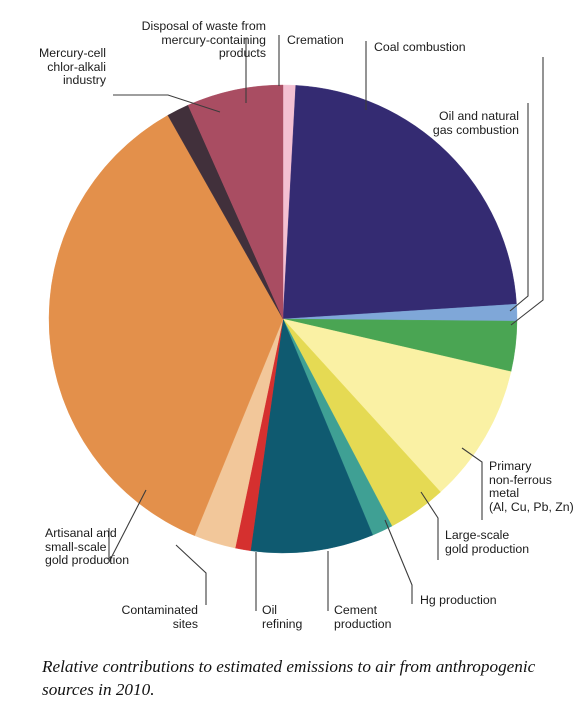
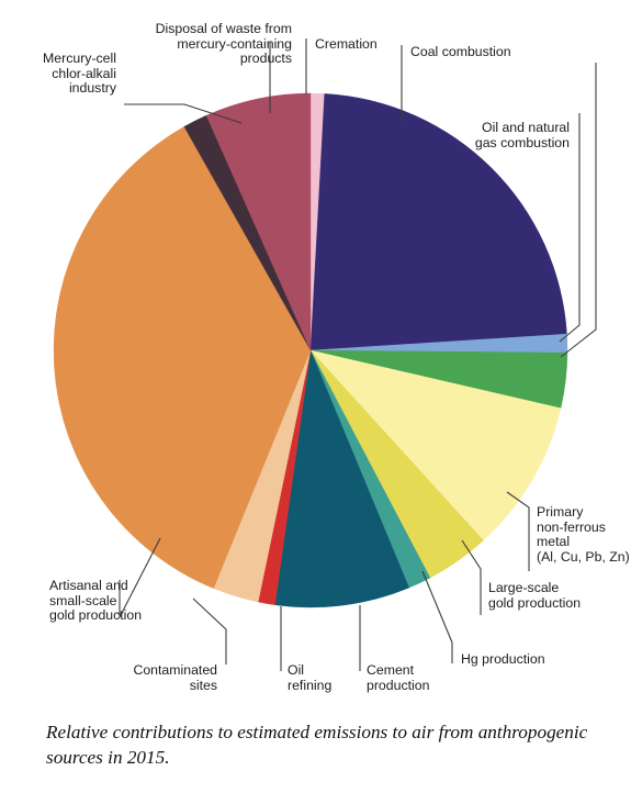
  Disposal of waste from
  mercury-containing
  products
  Mercury-cell
  chlor-alkali
  industry
  Cremation
  Coal combustion
  Oil and natural
  gas combustion
  Primary
  non-ferrous
  metal
  (Al, Cu, Pb, Zn)
  Large-scale
  gold production
  Hg production
  Cement
  production
  Oil
  refining
  Contaminated
  sites
  Artisanal and
  small-scale
  gold production
- Relative contributions to estimated emissions to air from anthropogenic sources in 2010.
+ Relative contributions to estimated emissions to air from anthropogenic sources in 2015.
